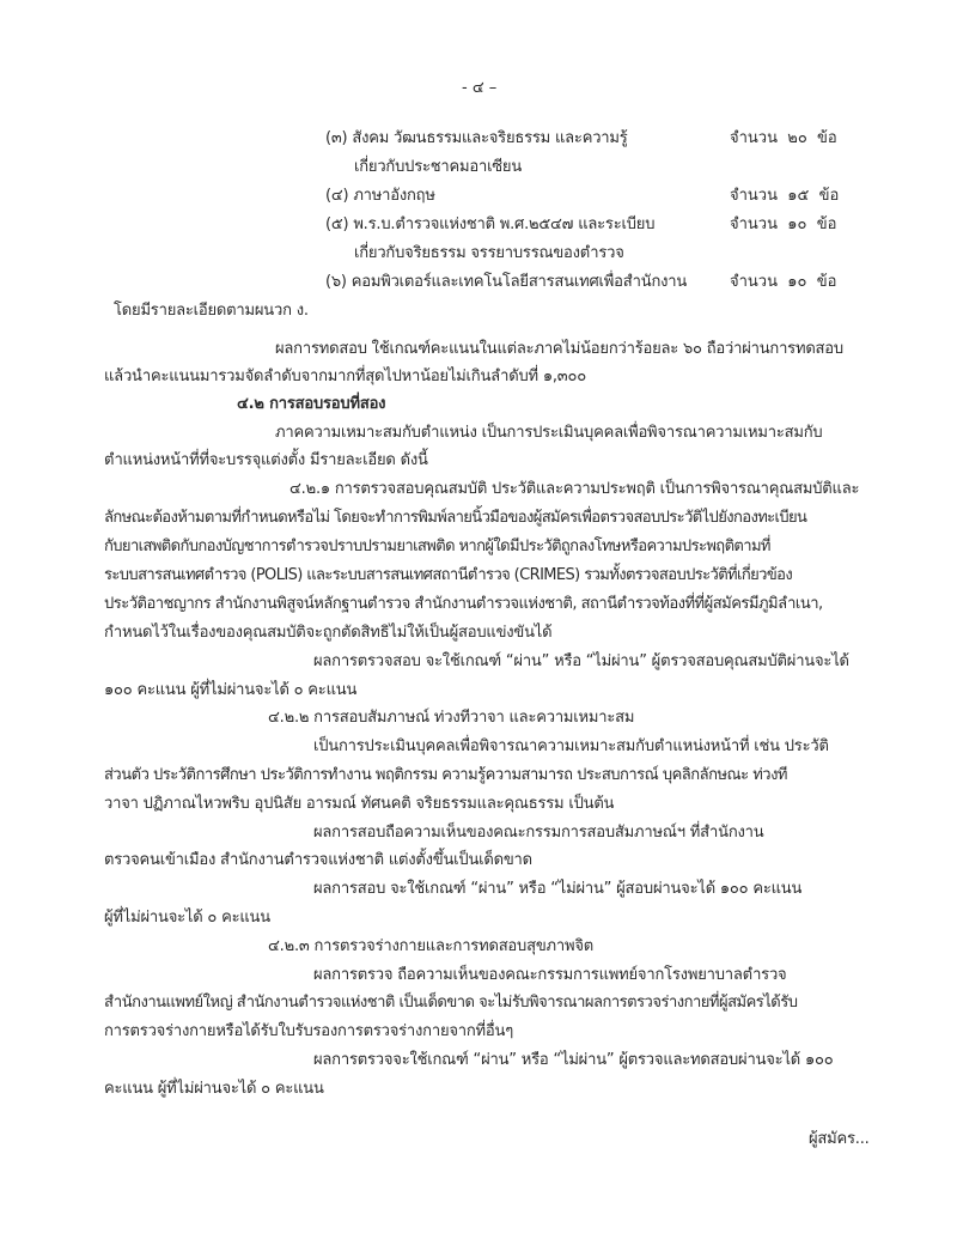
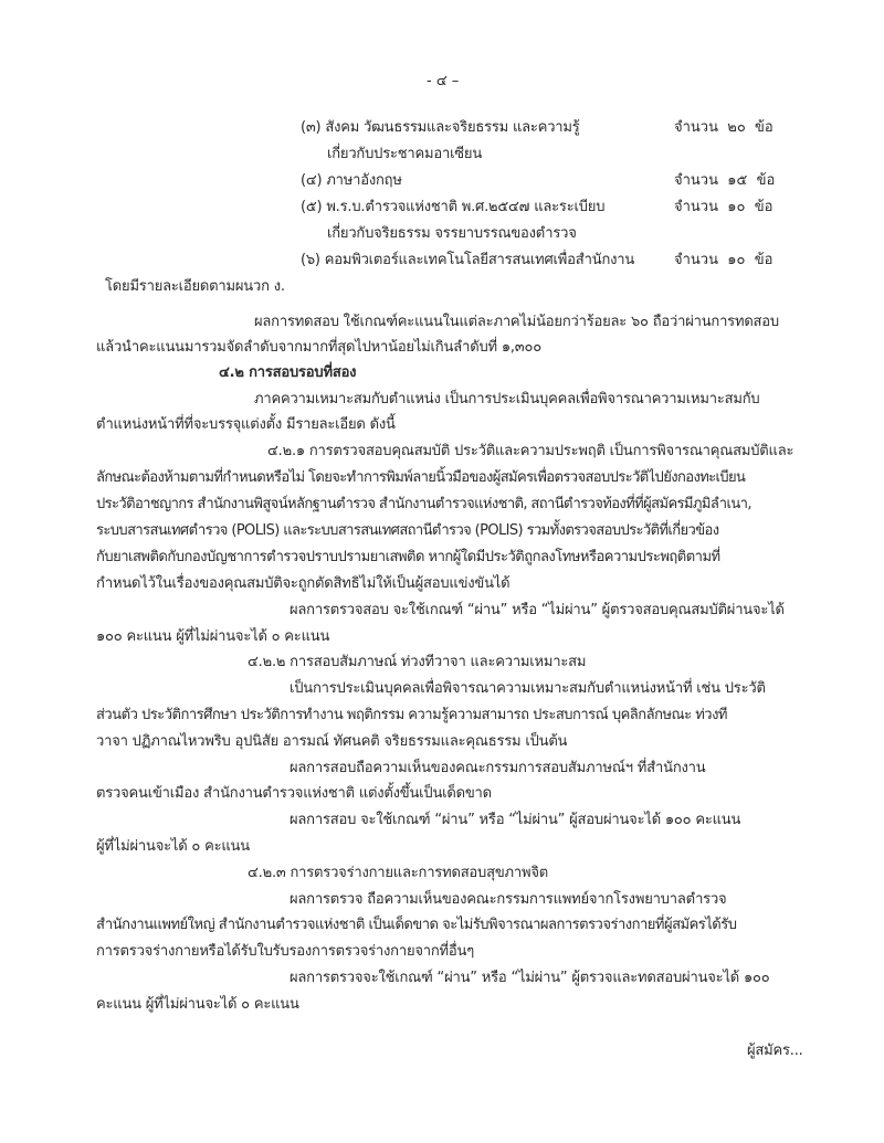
  - ๔ –
  (๓) สังคม วัฒนธรรมและจริยธรรม และความรู้
  จำนวน ๒๐ ข้อ
  เกี่ยวกับประชาคมอาเซียน
  (๔) ภาษาอังกฤษ
  จำนวน ๑๕ ข้อ
  (๕) พ.ร.บ.ตำรวจแห่งชาติ พ.ศ.๒๕๔๗ และระเบียบ
  จำนวน ๑๐ ข้อ
  เกี่ยวกับจริยธรรม จรรยาบรรณของตำรวจ
  (๖) คอมพิวเตอร์และเทคโนโลยีสารสนเทศเพื่อสำนักงาน
  จำนวน ๑๐ ข้อ
  โดยมีรายละเอียดตามผนวก ง.
  ผลการทดสอบ ใช้เกณฑ์คะแนนในแต่ละภาคไม่น้อยกว่าร้อยละ ๖๐ ถือว่าผ่านการทดสอบ
  แล้วนำคะแนนมารวมจัดลำดับจากมากที่สุดไปหาน้อยไม่เกินลำดับที่ ๑,๓๐๐
  ๔.๒ การสอบรอบที่สอง
  ภาคความเหมาะสมกับตำแหน่ง เป็นการประเมินบุคคลเพื่อพิจารณาความเหมาะสมกับ
  ตำแหน่งหน้าที่ที่จะบรรจุแต่งตั้ง มีรายละเอียด ดังนี้
  ๔.๒.๑ การตรวจสอบคุณสมบัติ ประวัติและความประพฤติ เป็นการพิจารณาคุณสมบัติและ
  ลักษณะต้องห้ามตามที่กำหนดหรือไม่ โดยจะทำการพิมพ์ลายนิ้วมือของผู้สมัครเพื่อตรวจสอบประวัติไปยังกองทะเบียน
- กับยาเสพติดกับกองบัญชาการตำรวจปราบปรามยาเสพติด หากผู้ใดมีประวัติถูกลงโทษหรือความประพฤติตามที่
+ ประวัติอาชญากร สำนักงานพิสูจน์หลักฐานตำรวจ สำนักงานตำรวจแห่งชาติ, สถานีตำรวจท้องที่ที่ผู้สมัครมีภูมิลำเนา,
- ระบบสารสนเทศตำรวจ (POLIS) และระบบสารสนเทศสถานีตำรวจ (CRIMES) รวมทั้งตรวจสอบประวัติที่เกี่ยวข้อง
+ ระบบสารสนเทศตำรวจ (POLIS) และระบบสารสนเทศสถานีตำรวจ (POLIS) รวมทั้งตรวจสอบประวัติที่เกี่ยวข้อง
- ประวัติอาชญากร สำนักงานพิสูจน์หลักฐานตำรวจ สำนักงานตำรวจแห่งชาติ, สถานีตำรวจท้องที่ที่ผู้สมัครมีภูมิลำเนา,
+ กับยาเสพติดกับกองบัญชาการตำรวจปราบปรามยาเสพติด หากผู้ใดมีประวัติถูกลงโทษหรือความประพฤติตามที่
  กำหนดไว้ในเรื่องของคุณสมบัติจะถูกตัดสิทธิไม่ให้เป็นผู้สอบแข่งขันได้
  ผลการตรวจสอบ จะใช้เกณฑ์ “ผ่าน” หรือ “ไม่ผ่าน” ผู้ตรวจสอบคุณสมบัติผ่านจะได้
  ๑๐๐ คะแนน ผู้ที่ไม่ผ่านจะได้ ๐ คะแนน
  ๔.๒.๒ การสอบสัมภาษณ์ ท่วงทีวาจา และความเหมาะสม
  เป็นการประเมินบุคคลเพื่อพิจารณาความเหมาะสมกับตำแหน่งหน้าที่ เช่น ประวัติ
  ส่วนตัว ประวัติการศึกษา ประวัติการทำงาน พฤติกรรม ความรู้ความสามารถ ประสบการณ์ บุคลิกลักษณะ ท่วงที
  วาจา ปฏิภาณไหวพริบ อุปนิสัย อารมณ์ ทัศนคติ จริยธรรมและคุณธรรม เป็นต้น
  ผลการสอบถือความเห็นของคณะกรรมการสอบสัมภาษณ์ฯ ที่สำนักงาน
  ตรวจคนเข้าเมือง สำนักงานตำรวจแห่งชาติ แต่งตั้งขึ้นเป็นเด็ดขาด
  ผลการสอบ จะใช้เกณฑ์ “ผ่าน” หรือ “ไม่ผ่าน” ผู้สอบผ่านจะได้ ๑๐๐ คะแนน
  ผู้ที่ไม่ผ่านจะได้ ๐ คะแนน
  ๔.๒.๓ การตรวจร่างกายและการทดสอบสุขภาพจิต
  ผลการตรวจ ถือความเห็นของคณะกรรมการแพทย์จากโรงพยาบาลตำรวจ
  สำนักงานแพทย์ใหญ่ สำนักงานตำรวจแห่งชาติ เป็นเด็ดขาด จะไม่รับพิจารณาผลการตรวจร่างกายที่ผู้สมัครได้รับ
  การตรวจร่างกายหรือได้รับใบรับรองการตรวจร่างกายจากที่อื่นๆ
  ผลการตรวจจะใช้เกณฑ์ “ผ่าน” หรือ “ไม่ผ่าน” ผู้ตรวจและทดสอบผ่านจะได้ ๑๐๐
  คะแนน ผู้ที่ไม่ผ่านจะได้ ๐ คะแนน
  ผู้สมัคร...
